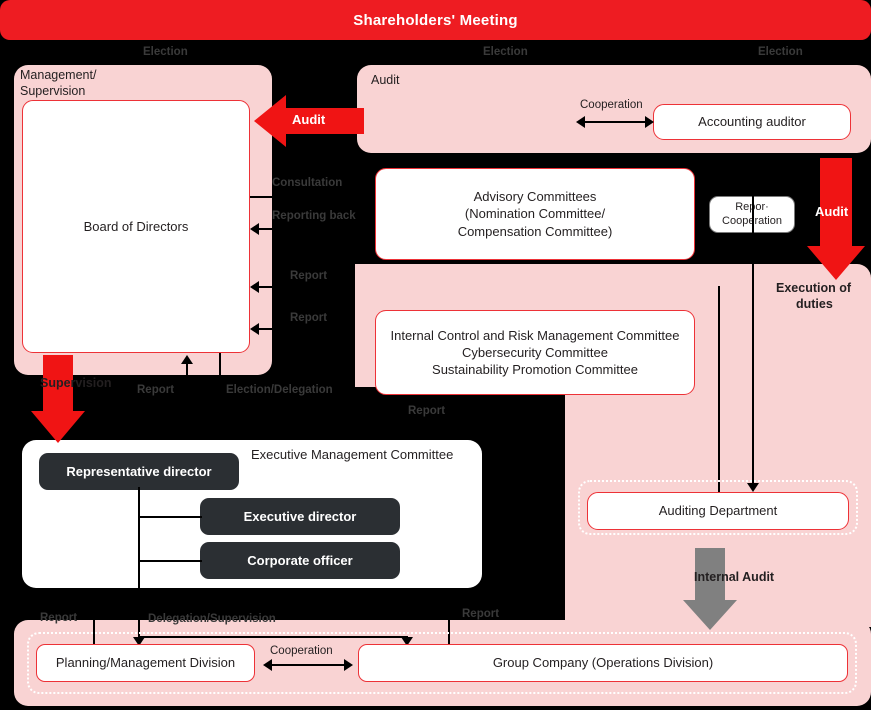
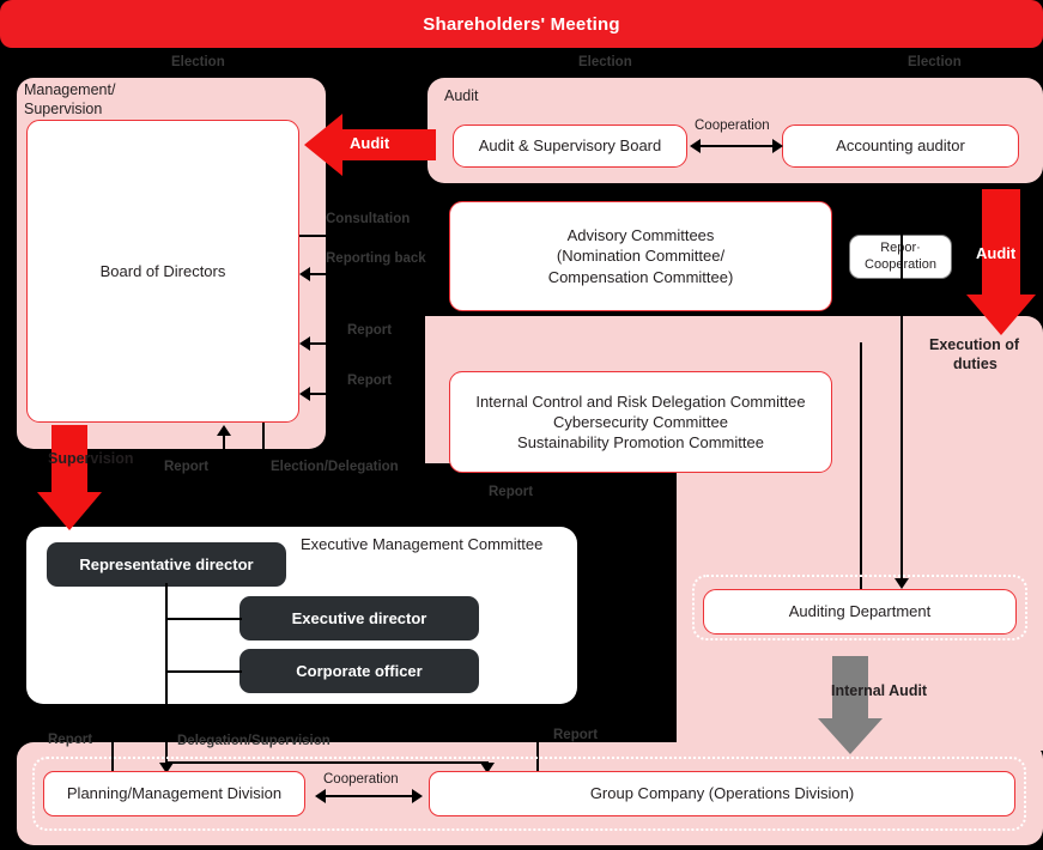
  Shareholders' Meeting
  Election
  Election
  Election
  Management/
  Supervision
  Board of Directors
  Audit
+ Audit & Supervisory Board
  Accounting auditor
  Cooperation
  Audit
  Advisory Committees
  (Nomination Committee/
  Compensation Committee)
  Reor·
  Coopration
  Consultation
  Reporting back
  Report
  Report
  Execution of
  duties
- Internal Control and Risk Management Committee
+ Internal Control and Risk Delegation Committee
  Cybersecurity Committee
  Sustainability Promotion Committee
  Audit
  Auditing Department
  Internal Audit
  Supervision
  Report
  Election/Delegation
  Report
  Executive Management Committee
  Representative director
  Executive director
  Corporate officer
  Delegation/Supervision
  Report
  Report
  Planning/Management Division
  Group Company (Operations Division)
  Cooperation
